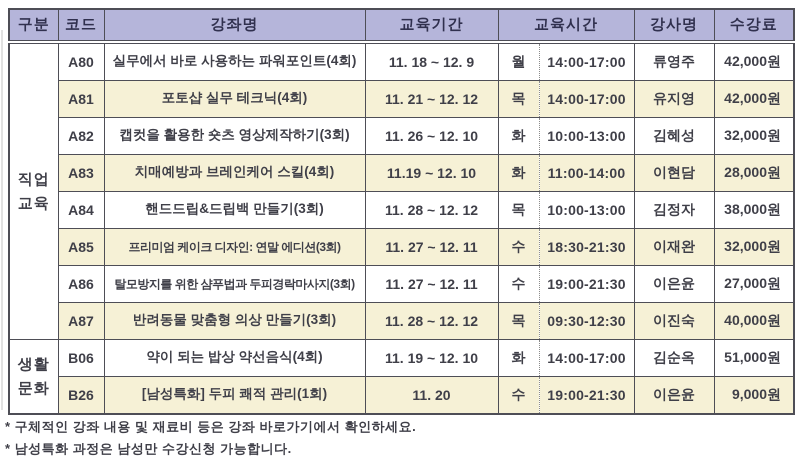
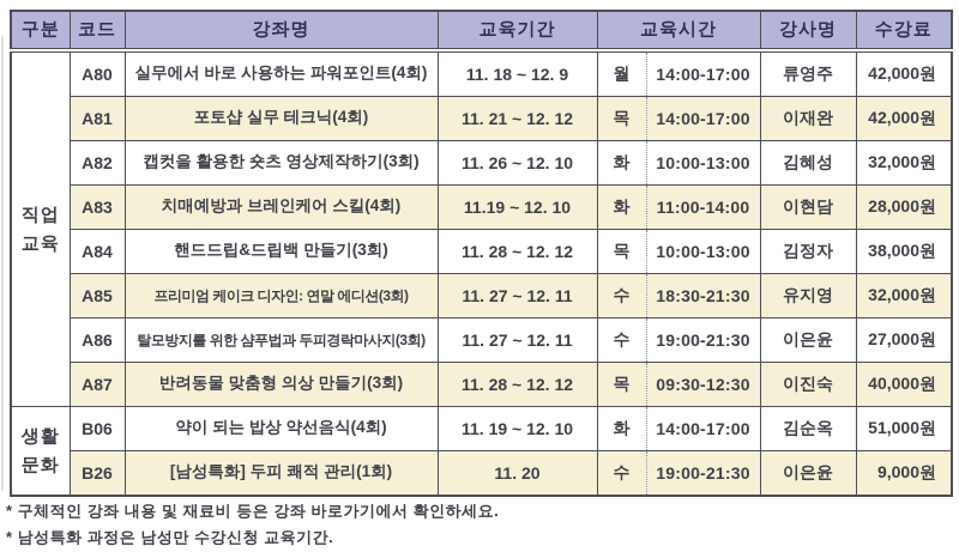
  구분	코드	강좌명	교육기간	교육시간	강사명	수강료
  직업 교육	A80	실무에서 바로 사용하는 파워포인트(4회)	11. 18 ~ 12. 9	월	14:00-17:00	류영주	42,000원
- A81	포토샵 실무 테크닉(4회)	11. 21 ~ 12. 12	목	14:00-17:00	유지영	42,000원
+ A81	포토샵 실무 테크닉(4회)	11. 21 ~ 12. 12	목	14:00-17:00	이재완	42,000원
  A82	캡컷을 활용한 숏츠 영상제작하기(3회)	11. 26 ~ 12. 10	화	10:00-13:00	김혜성	32,000원
  A83	치매예방과 브레인케어 스킬(4회)	11.19 ~ 12. 10	화	11:00-14:00	이현담	28,000원
  A84	핸드드립&드립백 만들기(3회)	11. 28 ~ 12. 12	목	10:00-13:00	김정자	38,000원
- A85	프리미엄 케이크 디자인: 연말 에디션(3회)	11. 27 ~ 12. 11	수	18:30-21:30	이재완	32,000원
+ A85	프리미엄 케이크 디자인: 연말 에디션(3회)	11. 27 ~ 12. 11	수	18:30-21:30	유지영	32,000원
  A86	탈모방지를 위한 샴푸법과 두피경락마사지(3회)	11. 27 ~ 12. 11	수	19:00-21:30	이은윤	27,000원
  A87	반려동물 맞춤형 의상 만들기(3회)	11. 28 ~ 12. 12	목	09:30-12:30	이진숙	40,000원
  생활 문화	B06	약이 되는 밥상 약선음식(4회)	11. 19 ~ 12. 10	화	14:00-17:00	김순옥	51,000원
  B26	[남성특화] 두피 쾌적 관리(1회)	11. 20	수	19:00-21:30	이은윤	9,000원
  * 구체적인 강좌 내용 및 재료비 등은 강좌 바로가기에서 확인하세요.
- * 남성특화 과정은 남성만 수강신청 가능합니다.
+ * 남성특화 과정은 남성만 수강신청 교육기간.
